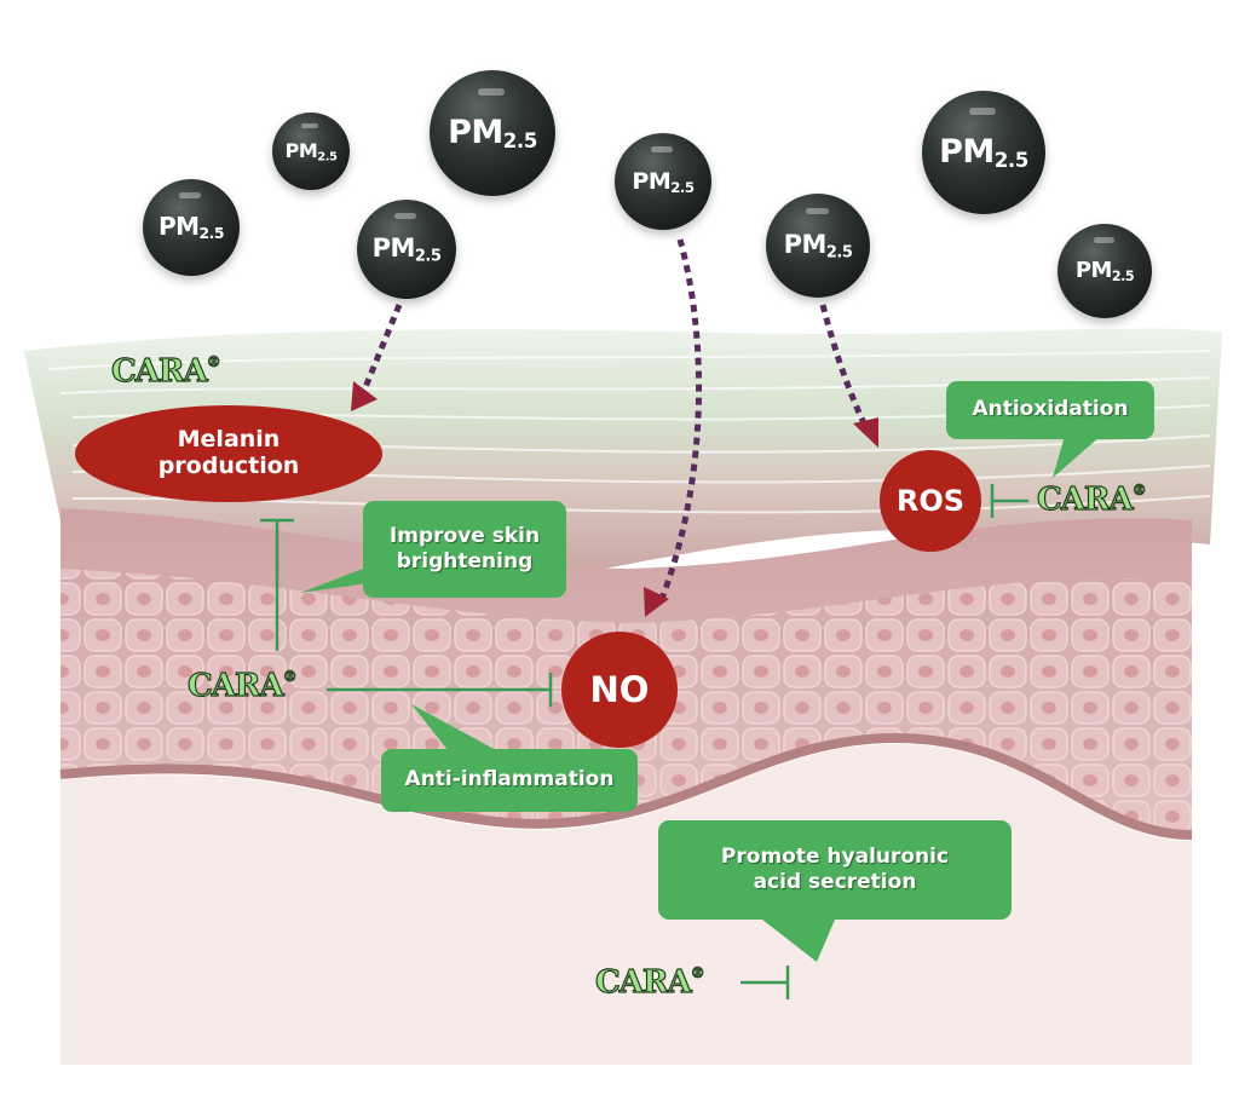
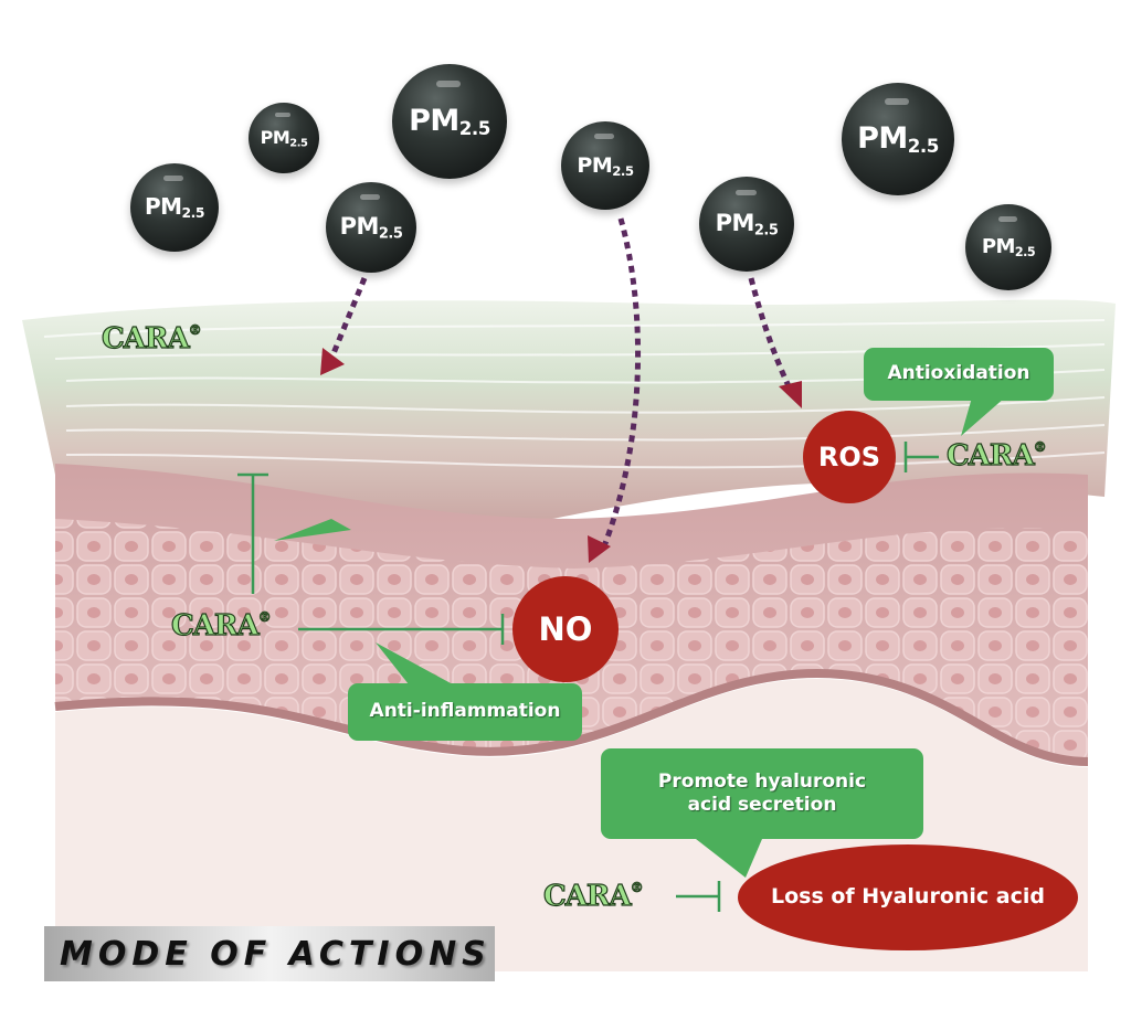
  PM2.5
  PM2.5
  PM2.5
  PM2.5
  PM2.5
  PM2.5
  PM2.5
  PM2.5
  CARA®
  CARA®
  CARA®
  CARA®
- Melanin
- production
  ROS
  NO
+ Loss of Hyaluronic acid
  Antioxidation
- Improve skin
- brightening
  Anti-inflammation
  Promote hyaluronic
  acid secretion
+ MODE OF ACTIONS
